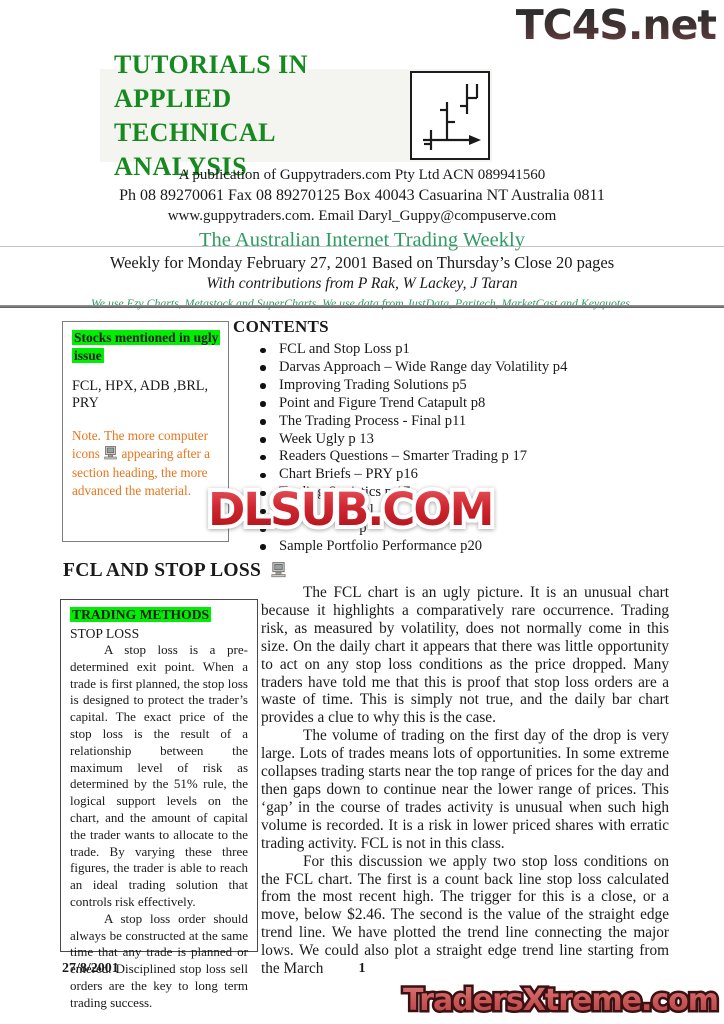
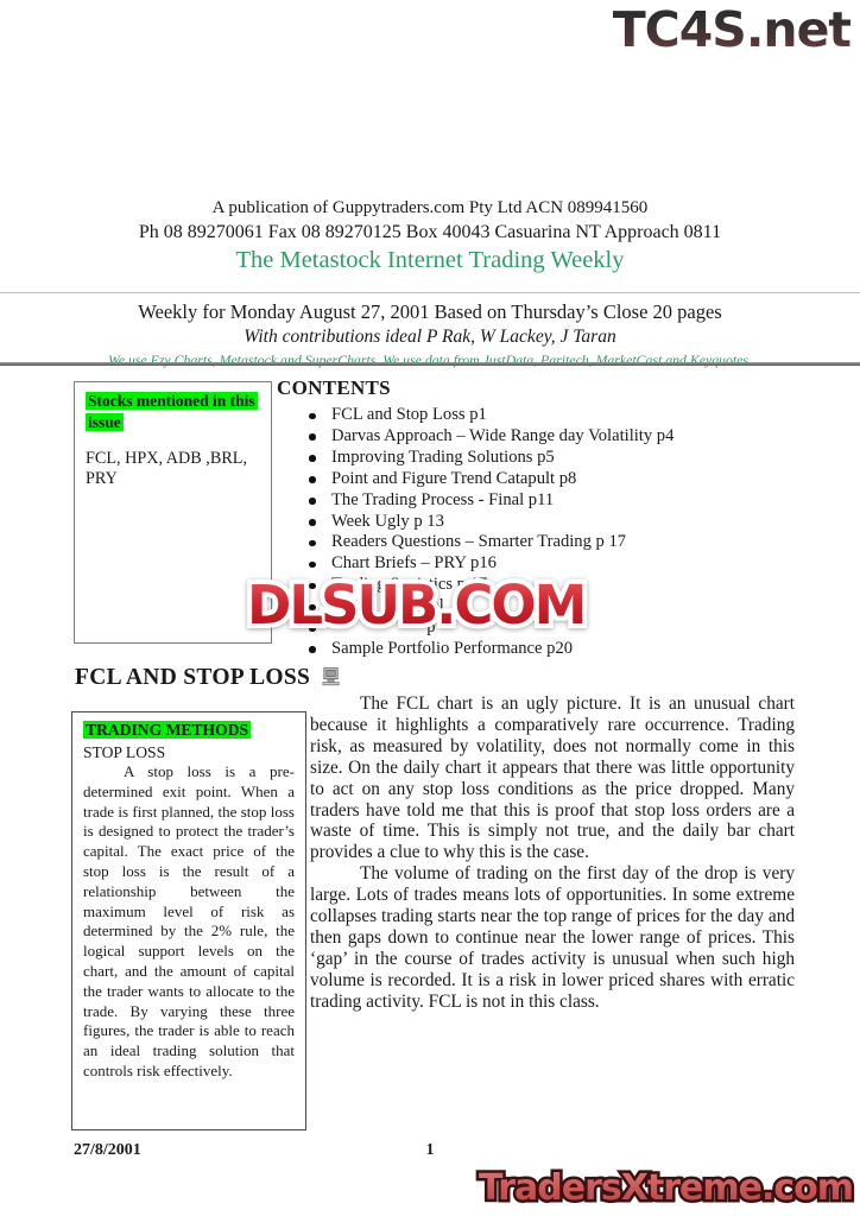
  TC4S.net
- TUTORIALS IN APPLIED
- TECHNICAL ANALYSIS
  A publication of Guppytraders.com Pty Ltd ACN 089941560
- Ph 08 89270061 Fax 08 89270125 Box 40043 Casuarina NT Australia 0811
+ Ph 08 89270061 Fax 08 89270125 Box 40043 Casuarina NT Approach 0811
- www.guppytraders.com. Email Daryl_Guppy@compuserve.com
- The Australian Internet Trading Weekly
+ The Metastock Internet Trading Weekly
- Weekly for Monday February 27, 2001 Based on Thursday’s Close 20 pages
+ Weekly for Monday August 27, 2001 Based on Thursday’s Close 20 pages
- With contributions from P Rak, W Lackey, J Taran
+ With contributions ideal P Rak, W Lackey, J Taran
  We use Ezy Charts, Metastock and SuperCharts. We use data from JustData, Paritech, MarketCast and Keyquotes.
- Stocks mentioned in ugly issue
+ Stocks mentioned in this issue
  FCL, HPX, ADB ,BRL, PRY
- Note. The more computer icons appearing after a section heading, the more advanced the material.
  CONTENTS
  FCL and Stop Loss p1
  Darvas Approach – Wide Range day Volatility p4
  Improving Trading Solutions p5
  Point and Figure Trend Catapult p8
  The Trading Process - Final p11
  Week Ugly p 13
  Readers Questions – Smarter Trading p 17
  Chart Briefs – PRY p16
  Sample Portfolio Performance p20
  DLSUB.COM
  FCL AND STOP LOSS
  TRADING METHODS
  STOP LOSS
- A stop loss is a pre-determined exit point. When a trade is first planned, the stop loss is designed to protect the trader’s capital. The exact price of the stop loss is the result of a relationship between the maximum level of risk as determined by the 51% rule, the logical support levels on the chart, and the amount of capital the trader wants to allocate to the trade. By varying these three figures, the trader is able to reach an ideal trading solution that controls risk effectively.
+ A stop loss is a pre-determined exit point. When a trade is first planned, the stop loss is designed to protect the trader’s capital. The exact price of the stop loss is the result of a relationship between the maximum level of risk as determined by the 2% rule, the logical support levels on the chart, and the amount of capital the trader wants to allocate to the trade. By varying these three figures, the trader is able to reach an ideal trading solution that controls risk effectively.
- A stop loss order should always be constructed at the same time that any trade is planned or entered. Disciplined stop loss sell orders are the key to long term trading success.
  The FCL chart is an ugly picture. It is an unusual chart because it highlights a comparatively rare occurrence. Trading risk, as measured by volatility, does not normally come in this size. On the daily chart it appears that there was little opportunity to act on any stop loss conditions as the price dropped. Many traders have told me that this is proof that stop loss orders are a waste of time. This is simply not true, and the daily bar chart provides a clue to why this is the case.
  The volume of trading on the first day of the drop is very large. Lots of trades means lots of opportunities. In some extreme collapses trading starts near the top range of prices for the day and then gaps down to continue near the lower range of prices. This ‘gap’ in the course of trades activity is unusual when such high volume is recorded. It is a risk in lower priced shares with erratic trading activity. FCL is not in this class.
- For this discussion we apply two stop loss conditions on the FCL chart. The first is a count back line stop loss calculated from the most recent high. The trigger for this is a close, or a move, below $2.46. The second is the value of the straight edge trend line. We have plotted the trend line connecting the major lows. We could also plot a straight edge trend line starting from the March
  27/8/2001
  1
  TradersXtreme.com
